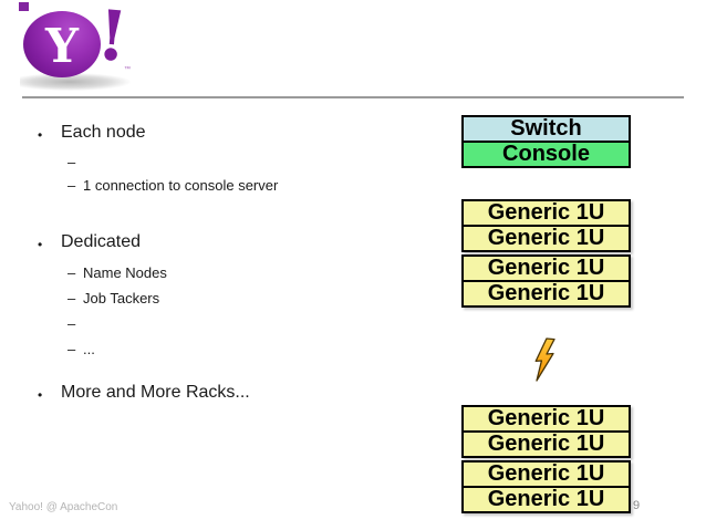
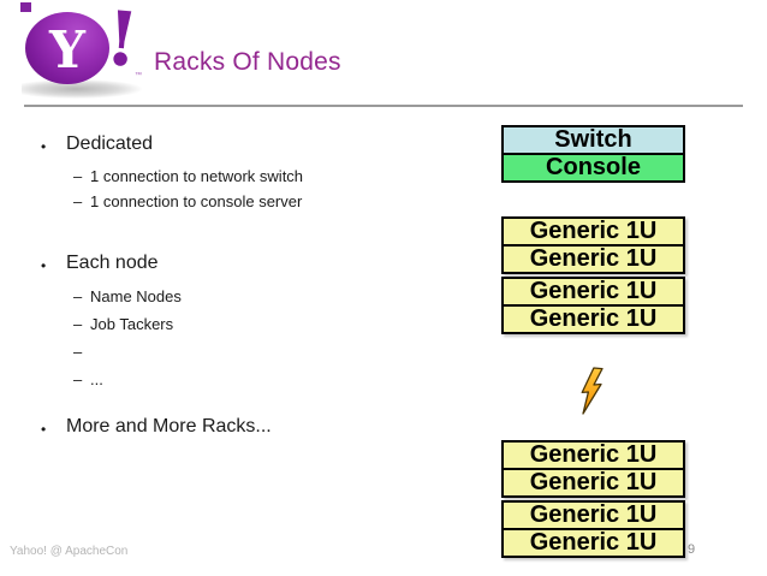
  Y
+ Racks Of Nodes
  •
- Each node
+ Dedicated
  –
+ 1 connection to network switch
  –
  1 connection to console server
  •
- Dedicated
+ Each node
  –
  Name Nodes
  –
  Job Tackers
  –
  –
  ...
  •
  More and More Racks...
  9
  Switch
  Console
  Generic 1U
  Generic 1U
  Generic 1U
  Generic 1U
  Generic 1U
  Generic 1U
  Generic 1U
  Generic 1U
  Yahoo! @ ApacheCon
